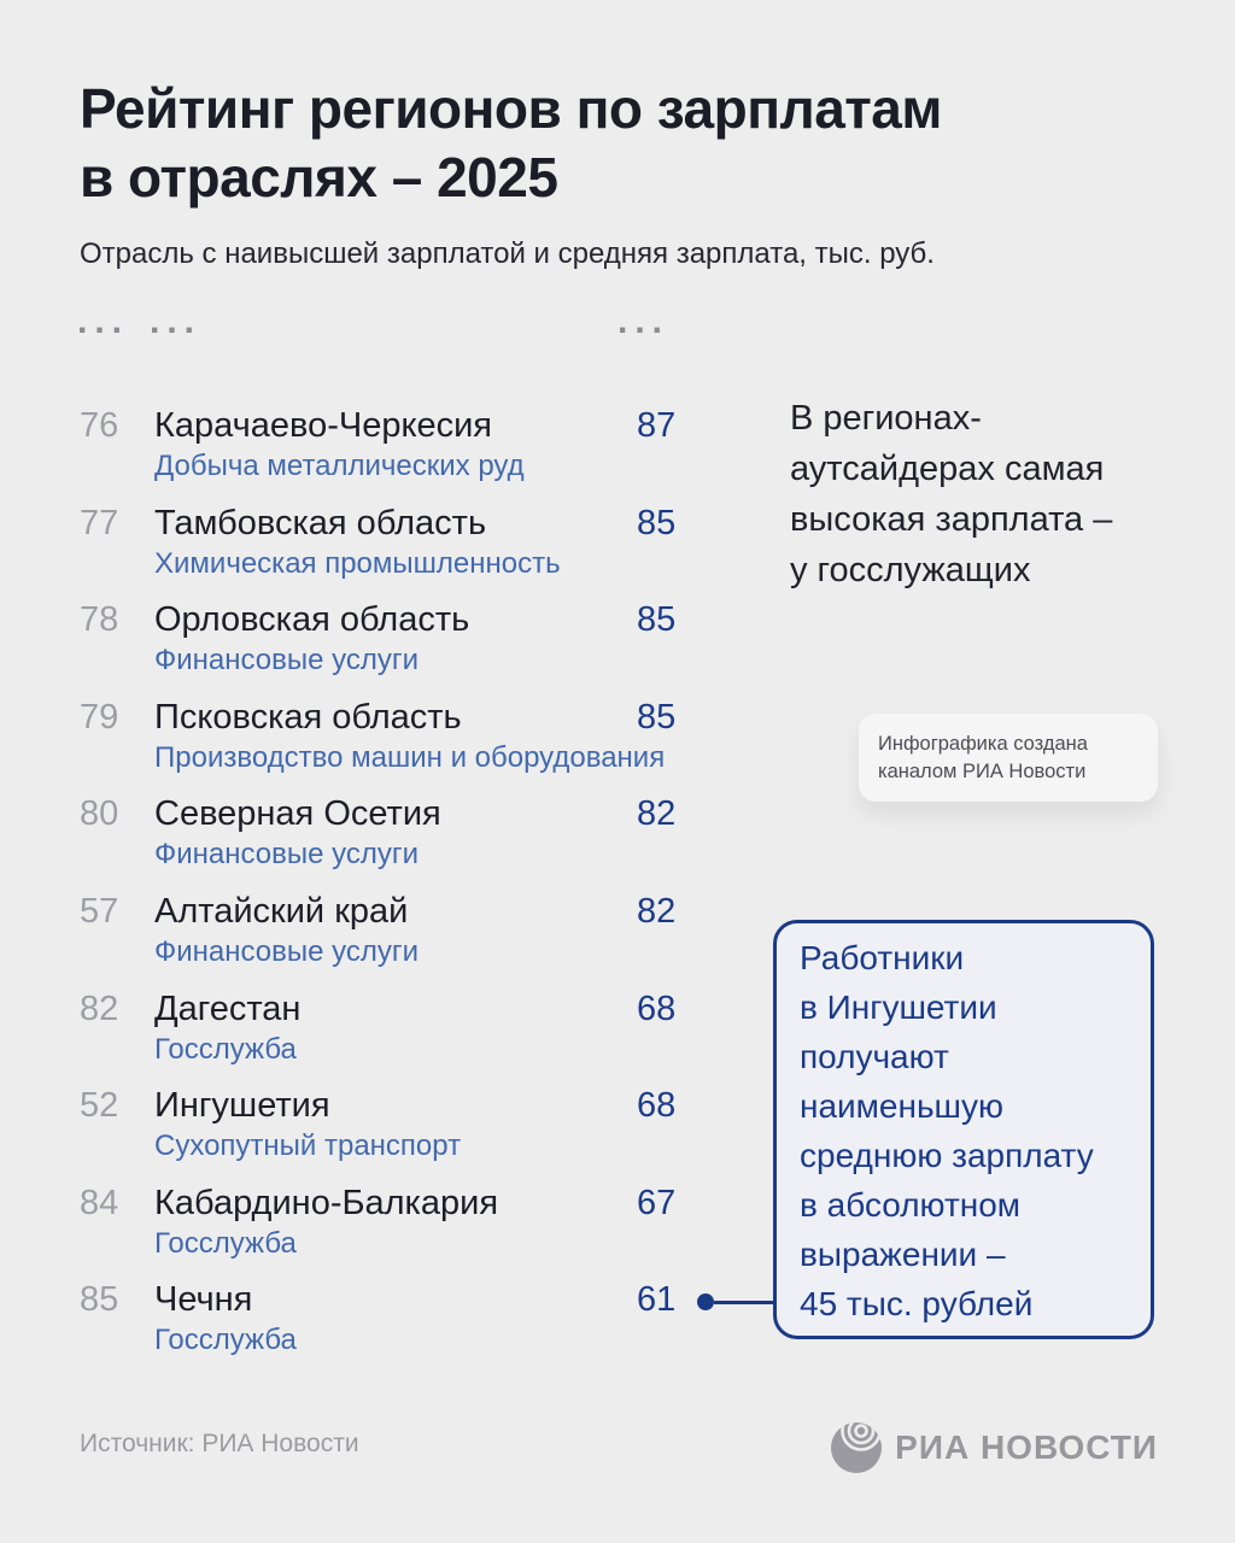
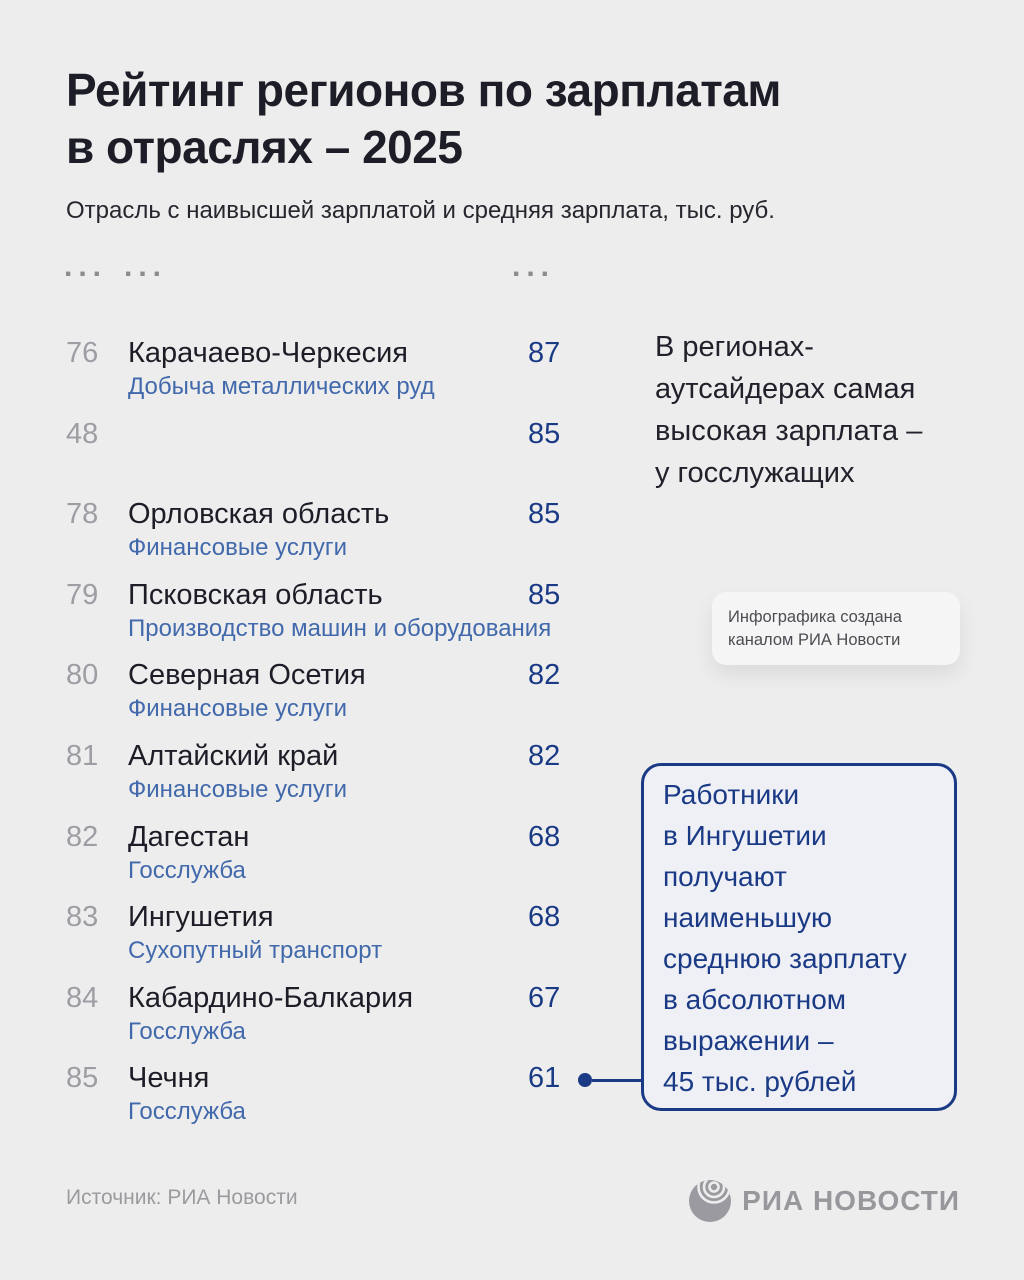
  Рейтинг регионов по зарплатам
  в отраслях – 2025
  Отрасль с наивысшей зарплатой и средняя зарплата, тыс. руб.
  ...
  ...
  ...
  76
  Карачаево-Черкесия
  Добыча металлических руд
  87
- 77
+ 48
- Тамбовская область
- Химическая промышленность
  85
  78
  Орловская область
  Финансовые услуги
  85
  79
  Псковская область
  Производство машин и оборудования
  85
  80
  Северная Осетия
  Финансовые услуги
  82
- 57
+ 81
  Алтайский край
  Финансовые услуги
  82
  82
  Дагестан
  Госслужба
  68
- 52
+ 83
  Ингушетия
  Сухопутный транспорт
  68
  84
  Кабардино-Балкария
  Госслужба
  67
  85
  Чечня
  Госслужба
  61
  В регионах-
  аутсайдерах самая
  высокая зарплата –
  у госслужащих
  Инфографика создана
  каналом РИА Новости
  Работники
  в Ингушетии
  получают
  наименьшую
  среднюю зарплату
  в абсолютном
  выражении –
  45 тыс. рублей
  Источник: РИА Новости
  РИА НОВОСТИ
